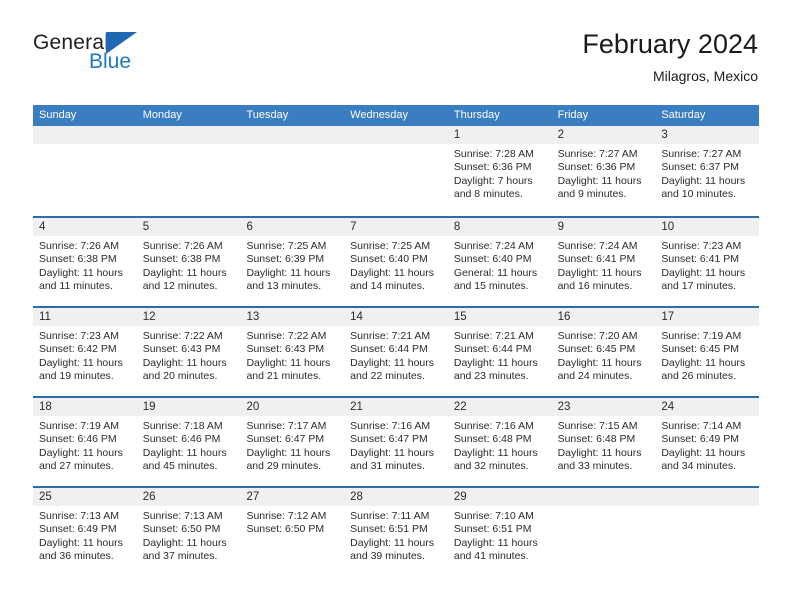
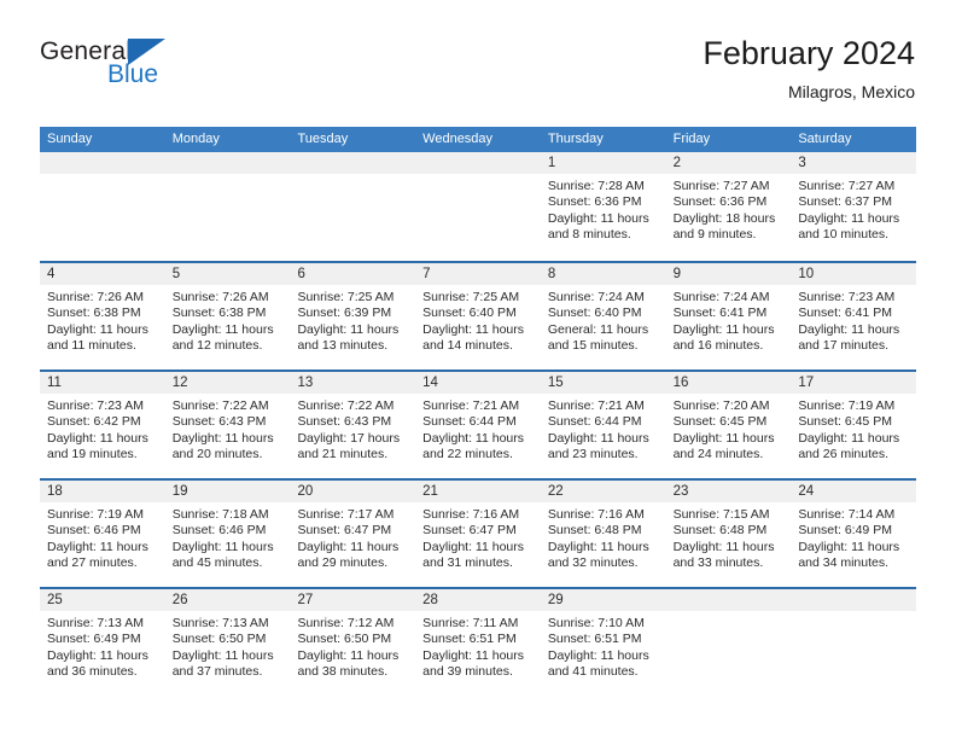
  General
  Blue
  February 2024
  Milagros, Mexico
  Sunday
  Monday
  Tuesday
  Wednesday
  Thursday
  Friday
  Saturday
  1
  Sunrise: 7:28 AM
  Sunset: 6:36 PM
- Daylight: 7 hours and 8 minutes.
+ Daylight: 11 hours and 8 minutes.
  2
  Sunrise: 7:27 AM
  Sunset: 6:36 PM
- Daylight: 11 hours and 9 minutes.
+ Daylight: 18 hours and 9 minutes.
  3
  Sunrise: 7:27 AM
  Sunset: 6:37 PM
  Daylight: 11 hours and 10 minutes.
  4
  Sunrise: 7:26 AM
  Sunset: 6:38 PM
  Daylight: 11 hours and 11 minutes.
  5
  Sunrise: 7:26 AM
  Sunset: 6:38 PM
  Daylight: 11 hours and 12 minutes.
  6
  Sunrise: 7:25 AM
  Sunset: 6:39 PM
  Daylight: 11 hours and 13 minutes.
  7
  Sunrise: 7:25 AM
  Sunset: 6:40 PM
  Daylight: 11 hours and 14 minutes.
  8
  Sunrise: 7:24 AM
  Sunset: 6:40 PM
  General: 11 hours and 15 minutes.
  9
  Sunrise: 7:24 AM
  Sunset: 6:41 PM
  Daylight: 11 hours and 16 minutes.
  10
  Sunrise: 7:23 AM
  Sunset: 6:41 PM
  Daylight: 11 hours and 17 minutes.
  11
  Sunrise: 7:23 AM
  Sunset: 6:42 PM
  Daylight: 11 hours and 19 minutes.
  12
  Sunrise: 7:22 AM
  Sunset: 6:43 PM
  Daylight: 11 hours and 20 minutes.
  13
  Sunrise: 7:22 AM
  Sunset: 6:43 PM
- Daylight: 11 hours and 21 minutes.
+ Daylight: 17 hours and 21 minutes.
  14
  Sunrise: 7:21 AM
  Sunset: 6:44 PM
  Daylight: 11 hours and 22 minutes.
  15
  Sunrise: 7:21 AM
  Sunset: 6:44 PM
  Daylight: 11 hours and 23 minutes.
  16
  Sunrise: 7:20 AM
  Sunset: 6:45 PM
  Daylight: 11 hours and 24 minutes.
  17
  Sunrise: 7:19 AM
  Sunset: 6:45 PM
  Daylight: 11 hours and 26 minutes.
  18
  Sunrise: 7:19 AM
  Sunset: 6:46 PM
  Daylight: 11 hours and 27 minutes.
  19
  Sunrise: 7:18 AM
  Sunset: 6:46 PM
  Daylight: 11 hours and 45 minutes.
  20
  Sunrise: 7:17 AM
  Sunset: 6:47 PM
  Daylight: 11 hours and 29 minutes.
  21
  Sunrise: 7:16 AM
  Sunset: 6:47 PM
  Daylight: 11 hours and 31 minutes.
  22
  Sunrise: 7:16 AM
  Sunset: 6:48 PM
  Daylight: 11 hours and 32 minutes.
  23
  Sunrise: 7:15 AM
  Sunset: 6:48 PM
  Daylight: 11 hours and 33 minutes.
  24
  Sunrise: 7:14 AM
  Sunset: 6:49 PM
  Daylight: 11 hours and 34 minutes.
  25
  Sunrise: 7:13 AM
  Sunset: 6:49 PM
  Daylight: 11 hours and 36 minutes.
  26
  Sunrise: 7:13 AM
  Sunset: 6:50 PM
  Daylight: 11 hours and 37 minutes.
  27
  Sunrise: 7:12 AM
  Sunset: 6:50 PM
+ Daylight: 11 hours and 38 minutes.
  28
  Sunrise: 7:11 AM
  Sunset: 6:51 PM
  Daylight: 11 hours and 39 minutes.
  29
  Sunrise: 7:10 AM
  Sunset: 6:51 PM
  Daylight: 11 hours and 41 minutes.
